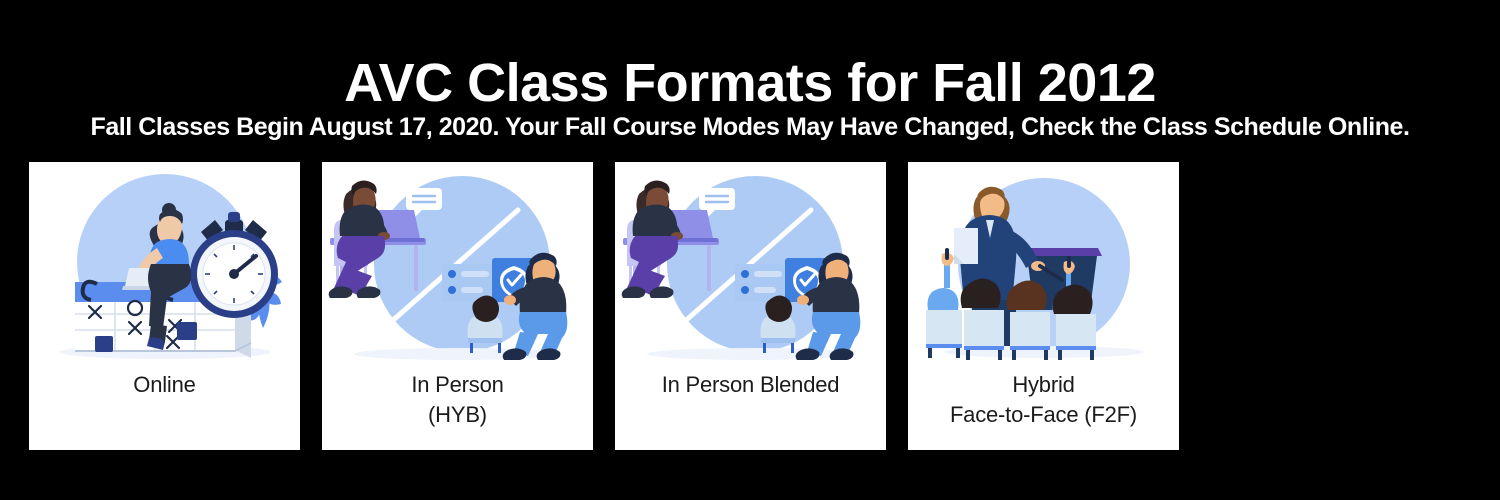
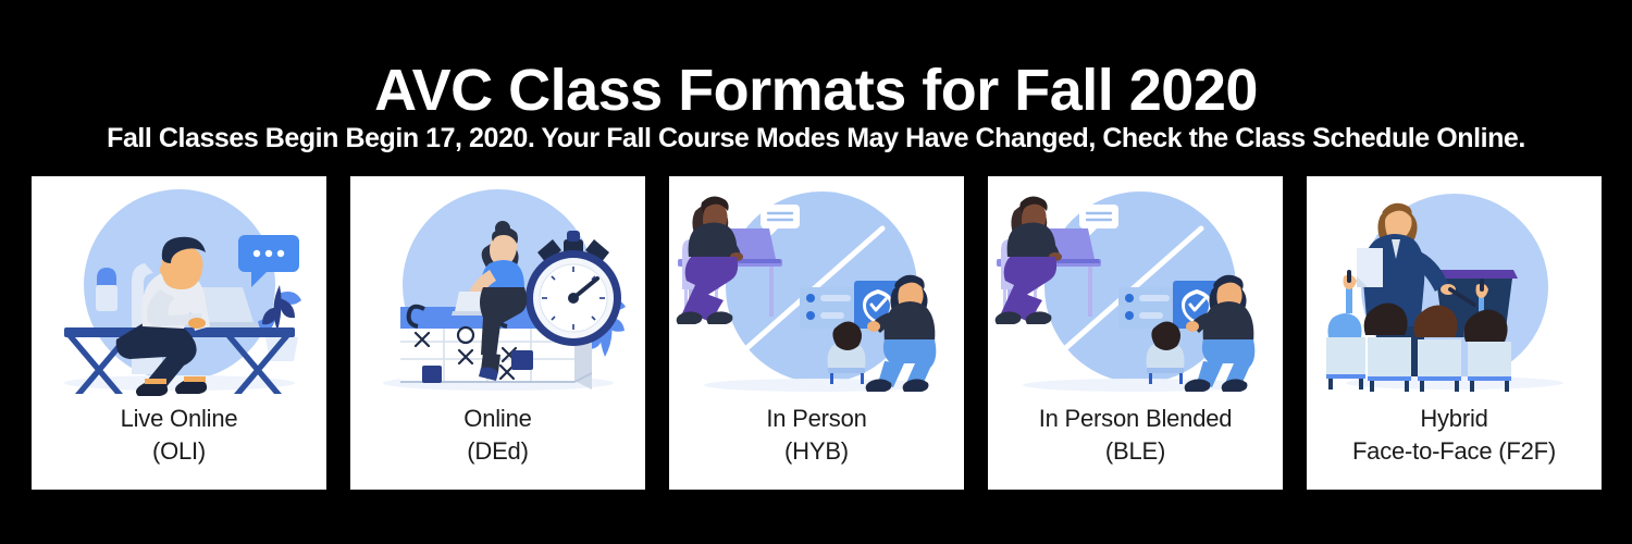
- AVC Class Formats for Fall 2012
+ AVC Class Formats for Fall 2020
- Fall Classes Begin August 17, 2020. Your Fall Course Modes May Have Changed, Check the Class Schedule Online.
+ Fall Classes Begin Begin 17, 2020. Your Fall Course Modes May Have Changed, Check the Class Schedule Online.
+ Live Online
+ (OLI)
  Online
+ (DEd)
  In Person
  (HYB)
  In Person Blended
+ (BLE)
  Hybrid
  Face-to-Face (F2F)
